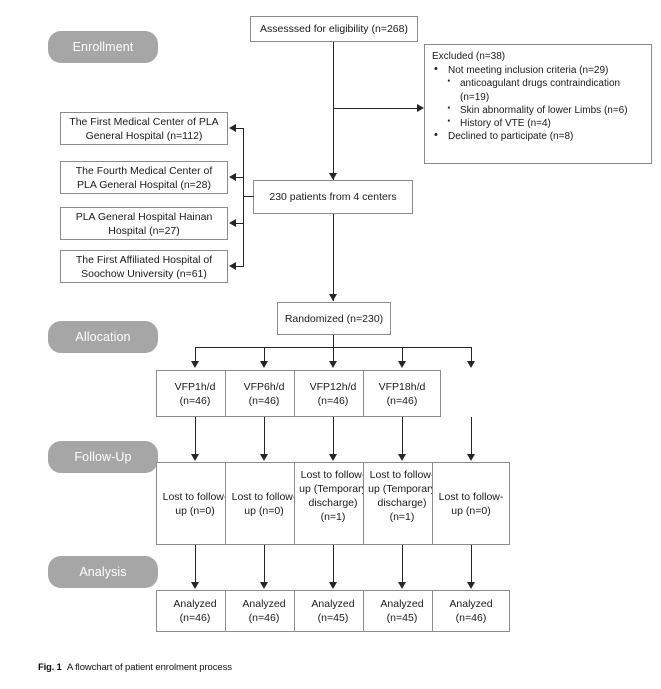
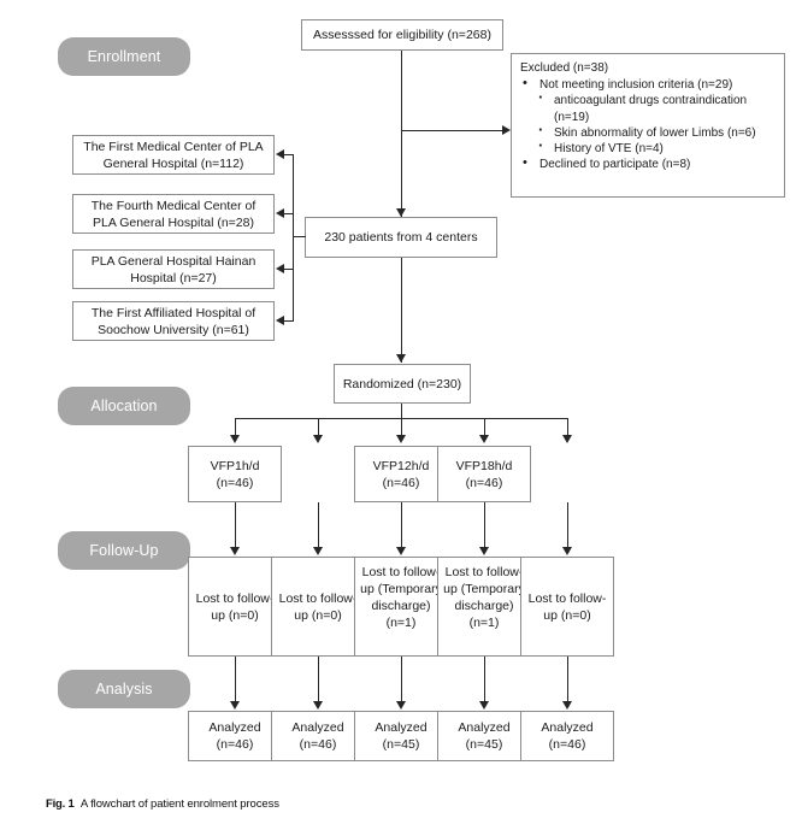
  Enrollment
  Allocation
  Follow-Up
  Analysis
  Assesssed for eligibility (n=268)
  Excluded (n=38)
  Not meeting inclusion criteria (n=29)
  anticoagulant drugs contraindication (n=19)
  Skin abnormality of lower Limbs (n=6)
  History of VTE (n=4)
  Declined to participate (n=8)
  230 patients from 4 centers
  The First Medical Center of PLA General Hospital (n=112)
  The Fourth Medical Center of PLA General Hospital (n=28)
  PLA General Hospital Hainan Hospital (n=27)
  The First Affiliated Hospital of Soochow University (n=61)
  Randomized (n=230)
  VFP1h/d (n=46)
- VFP6h/d (n=46)
  VFP12h/d (n=46)
  VFP18h/d (n=46)
  Lost to followup (n=0)
  Lost to followup (n=0)
  Lost to followup (Temporar discharge) (n=1)
  Lost to followup (Temporar discharge) (n=1)
  Lost to follow-up (n=0)
  Analyzed (n=46)
  Analyzed (n=46)
  Analyzed (n=45)
  Analyzed (n=45)
  Analyzed (n=46)
  Fig. 1 A flowchart of patient enrolment process
